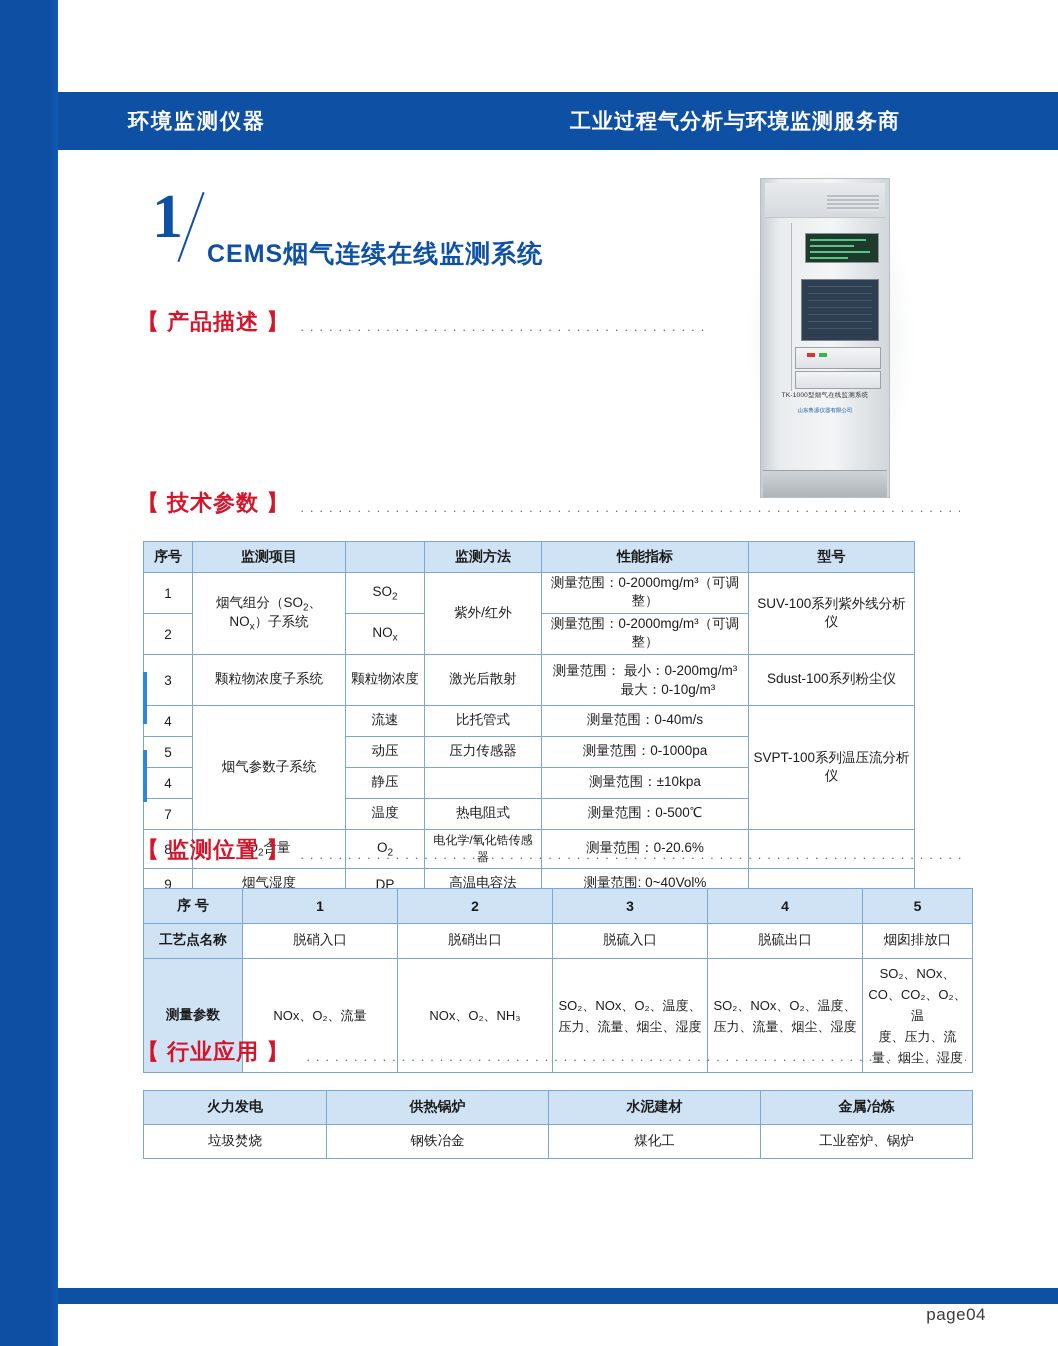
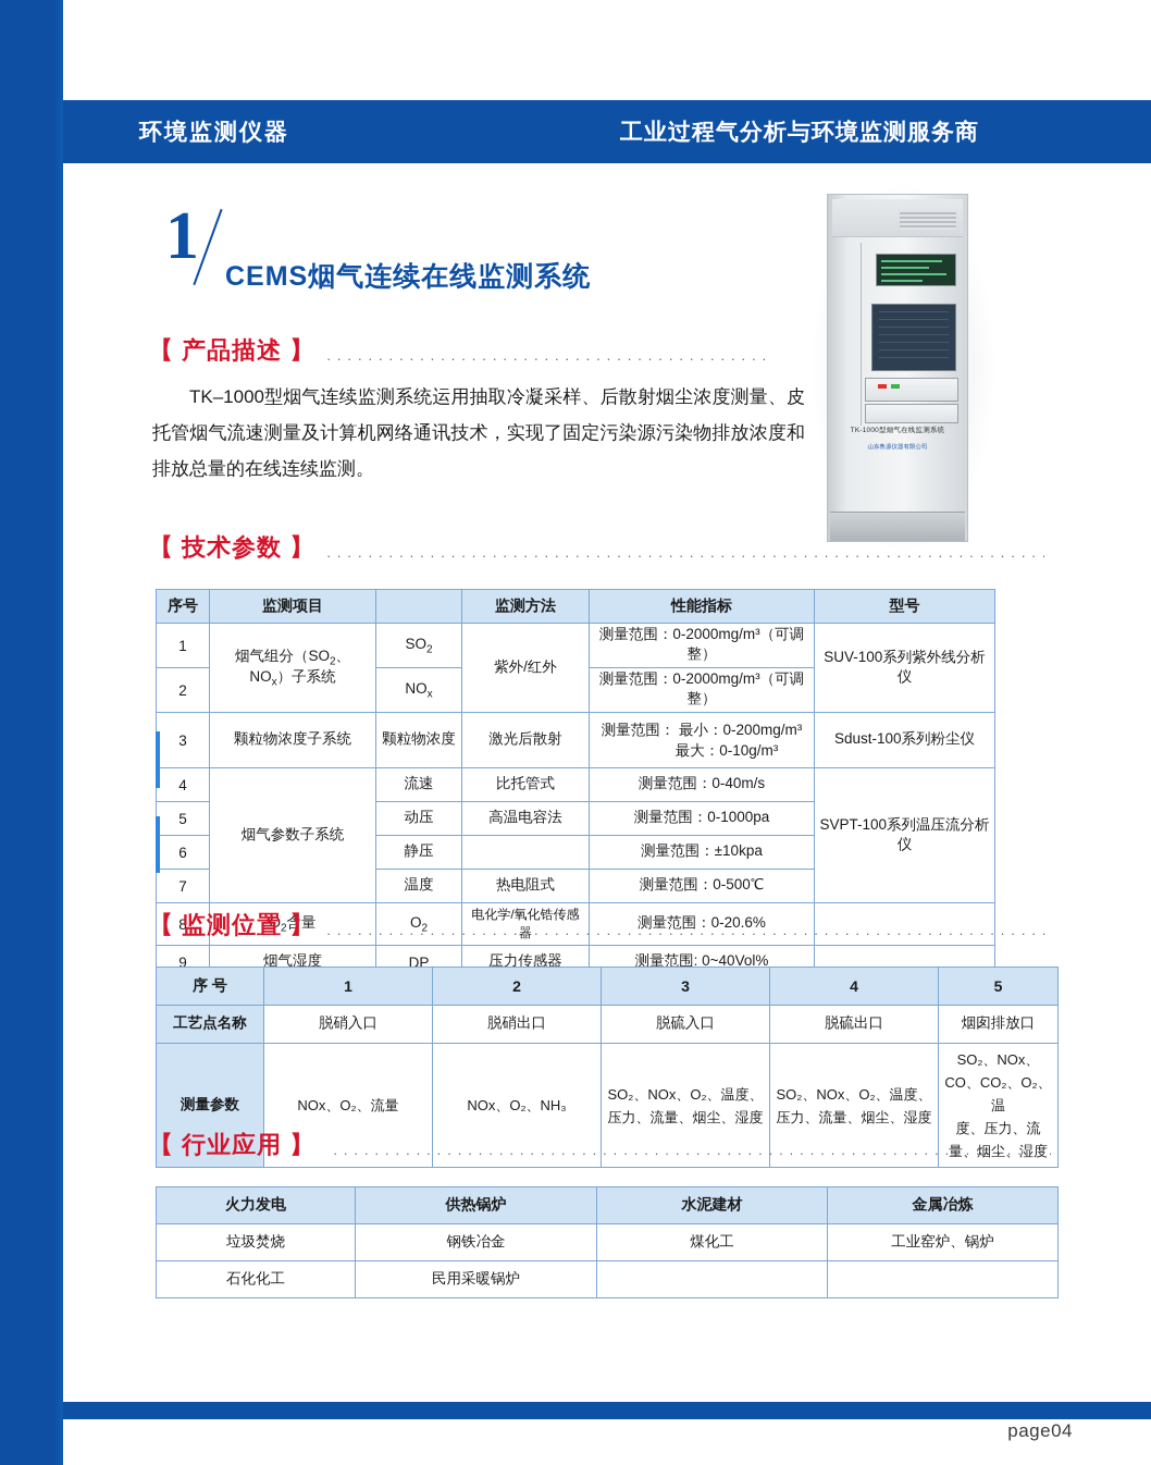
  环境监测仪器
  工业过程气分析与环境监测服务商
  1
  CEMS烟气连续在线监测系统
  【 产品描述 】
  ···········································
+ TK–1000型烟气连续监测系统运用抽取冷凝采样、后散射烟尘浓度测量、皮托管烟气流速测量及计算机网络通讯技术，实现了固定污染源污染物排放浓度和排放总量的在线连续监测。
  【 技术参数 】
  ·····································································
  序号	监测项目		监测方法	性能指标	型号
  1	烟气组分（SO2、NOx）子系统	SO2	紫外/红外	测量范围：0-2000mg/m³（可调整）	SUV-100系列紫外线分析仪
  2	NOx	测量范围：0-2000mg/m³（可调整）
  3	颗粒物浓度子系统	颗粒物浓度	激光后散射	测量范围： 最小：0-200mg/m³ 最大：0-10g/m³	Sdust-100系列粉尘仪
  4	烟气参数子系统	流速	比托管式	测量范围：0-40m/s	SVPT-100系列温压流分析仪
- 5	动压	压力传感器	测量范围：0-1000pa
+ 5	动压	高温电容法	测量范围：0-1000pa
- 4	静压		测量范围：±10kpa
+ 6	静压		测量范围：±10kpa
  7	温度	热电阻式	测量范围：0-500℃
  8	O2含量	O2	电化学/氧化锆传感器	测量范围：0-20.6%
- 9	烟气湿度	DP	高温电容法	测量范围: 0~40Vol%
+ 9	烟气湿度	DP	压力传感器	测量范围: 0~40Vol%
  【 监测位置 】
  ······································································
  序 号	1	2	3	4	5
  工艺点名称	脱硝入口	脱硝出口	脱硫入口	脱硫出口	烟囱排放口
  测量参数	NOx、O₂、流量	NOx、O₂、NH₃	SO₂、NOx、O₂、温度、 压力、流量、烟尘、湿度	SO₂、NOx、O₂、温度、 压力、流量、烟尘、湿度	SO₂、NOx、CO、CO₂、O₂、温 度、压力、流量、烟尘、湿度
  【 行业应用 】
  ·····································································
  火力发电	供热锅炉	水泥建材	金属冶炼
  垃圾焚烧	钢铁冶金	煤化工	工业窑炉、锅炉
+ 石化化工	民用采暖锅炉
  page04
